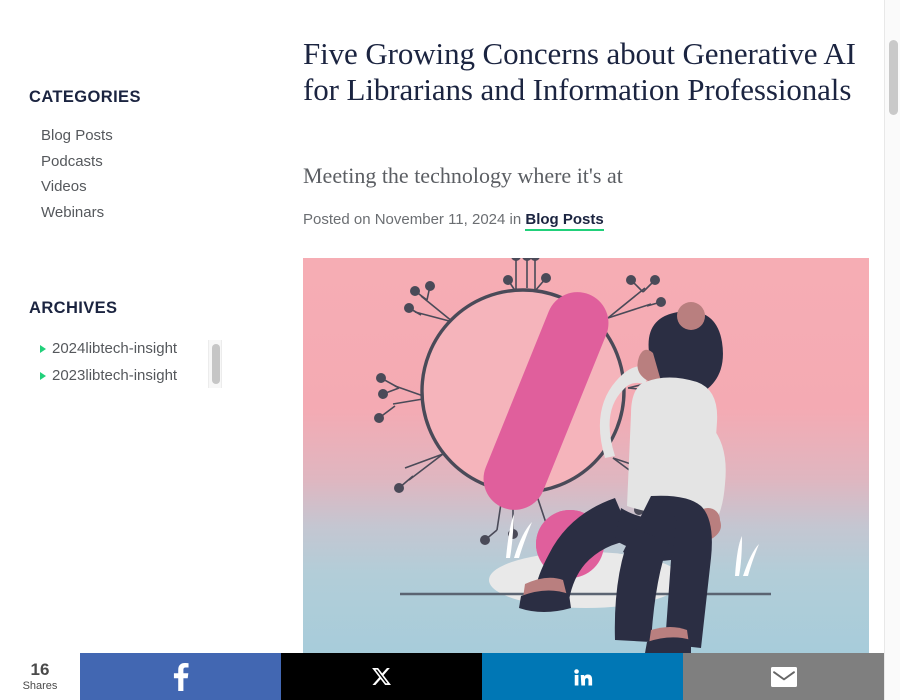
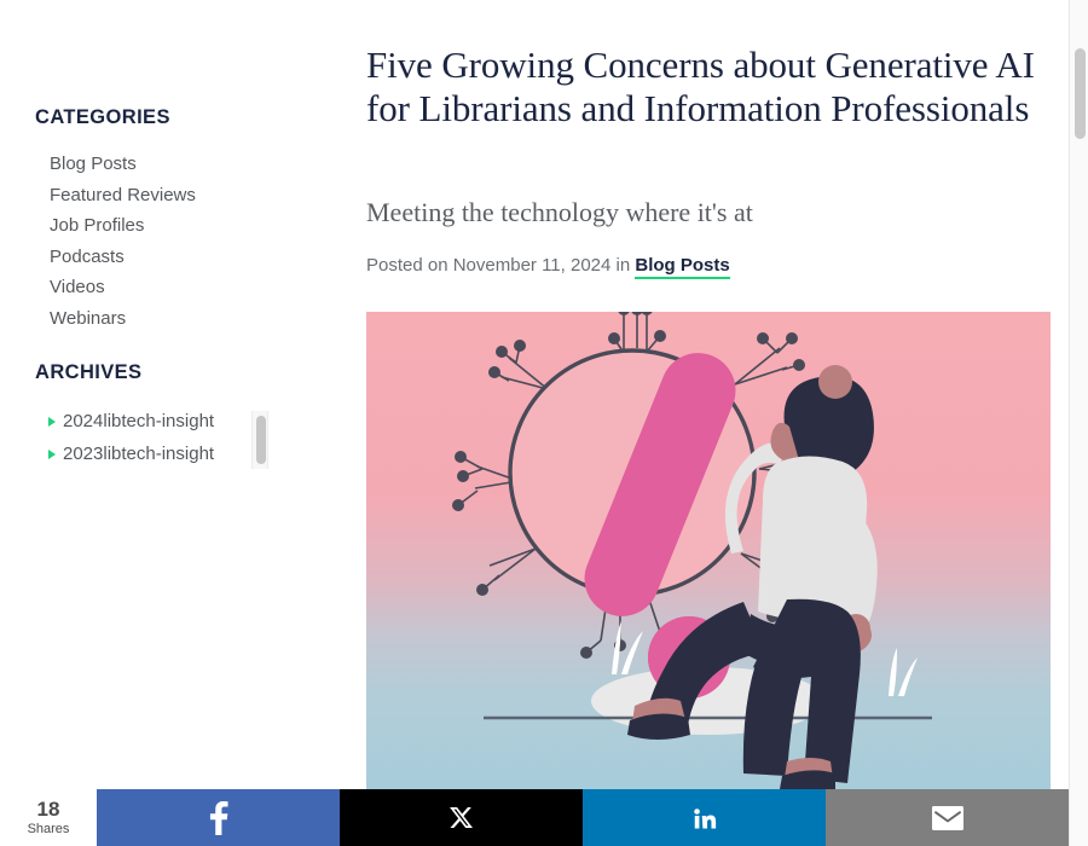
  CATEGORIES
  Blog Posts
+ Featured Reviews
+ Job Profiles
  Podcasts
  Videos
  Webinars
  ARCHIVES
  2024libtech-insight
  2023libtech-insight
  Five Growing Concerns about Generative AI for Librarians and Information Professionals
  Meeting the technology where it's at
  Posted on November 11, 2024 in Blog Posts
- 16
+ 18
  Shares
